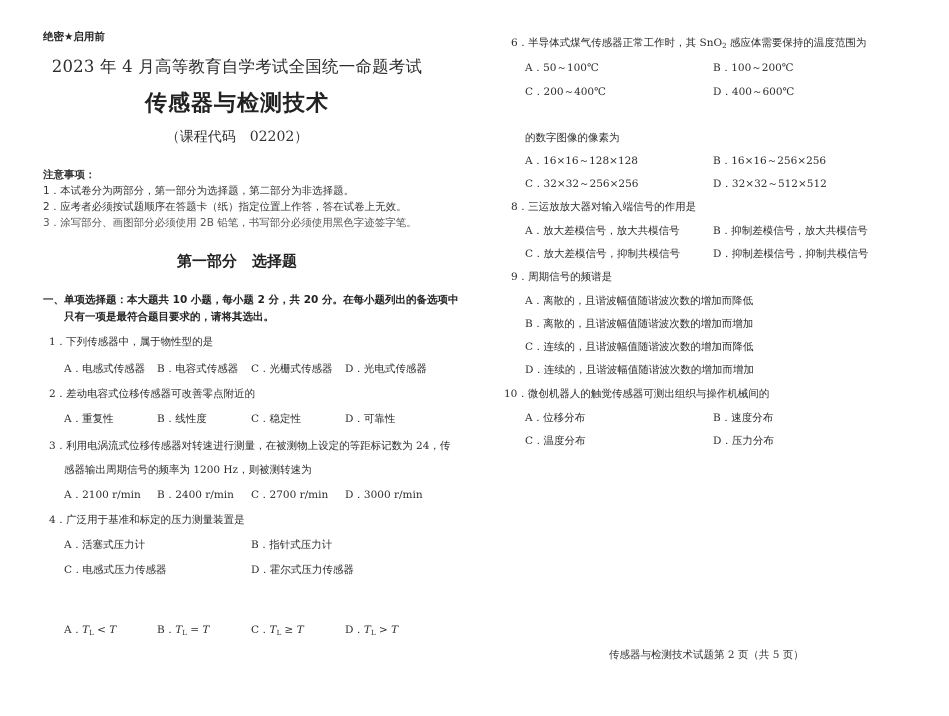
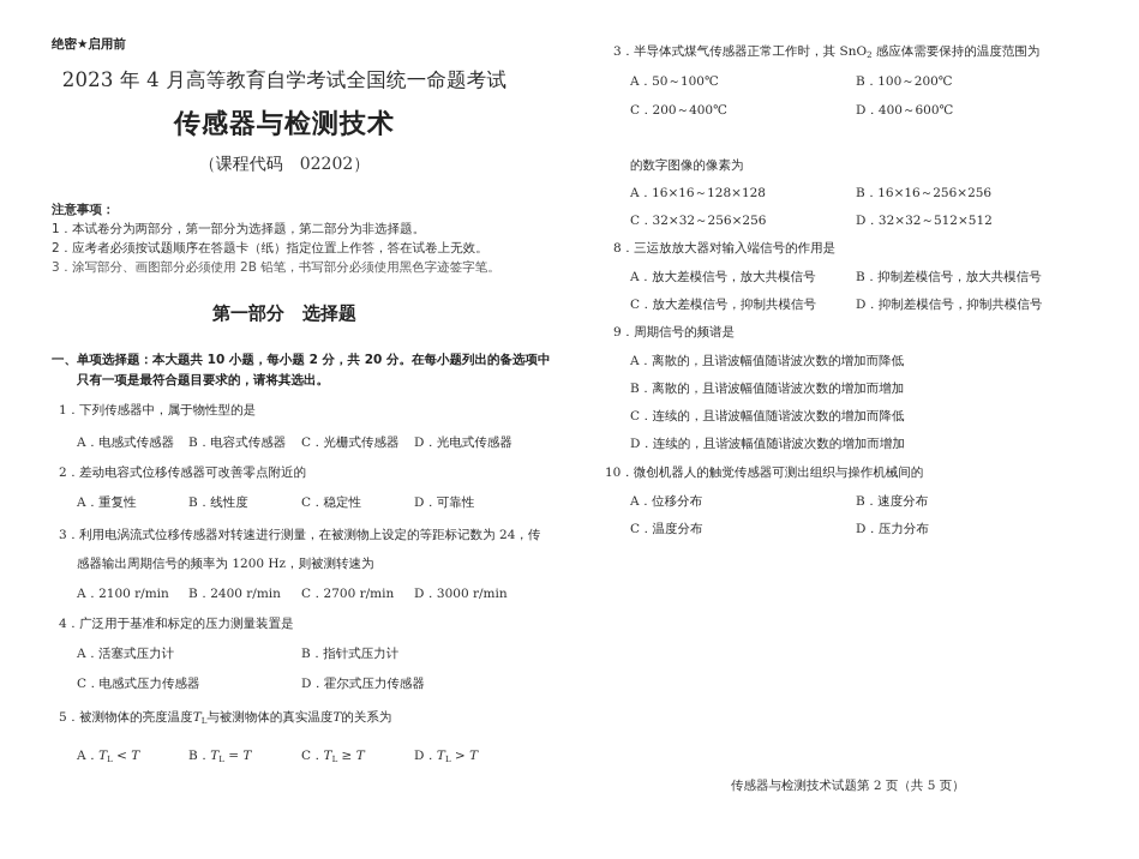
  绝密★启用前
  2023 年 4 月高等教育自学考试全国统一命题考试
  传感器与检测技术
  （课程代码 02202）
  注意事项：
  1．本试卷分为两部分，第一部分为选择题，第二部分为非选择题。
  2．应考者必须按试题顺序在答题卡（纸）指定位置上作答，答在试卷上无效。
  3．涂写部分、画图部分必须使用 2B 铅笔，书写部分必须使用黑色字迹签字笔。
  第一部分 选择题
  一、单项选择题：本大题共 10 小题，每小题 2 分，共 20 分。在每小题列出的备选项中
  只有一项是最符合题目要求的，请将其选出。
  1．下列传感器中，属于物性型的是
  A．电感式传感器
  B．电容式传感器
  C．光栅式传感器
  D．光电式传感器
  2．差动电容式位移传感器可改善零点附近的
  A．重复性
  B．线性度
  C．稳定性
  D．可靠性
  3．利用电涡流式位移传感器对转速进行测量，在被测物上设定的等距标记数为 24，传
  感器输出周期信号的频率为 1200 Hz，则被测转速为
  A．2100 r/min
  B．2400 r/min
  C．2700 r/min
  D．3000 r/min
  4．广泛用于基准和标定的压力测量装置是
  A．活塞式压力计
  B．指针式压力计
  C．电感式压力传感器
  D．霍尔式压力传感器
+ 5．被测物体的亮度温度TL与被测物体的真实温度T的关系为
  A．TL < T
  B．TL = T
  C．TL ≥ T
  D．TL > T
- 6．半导体式煤气传感器正常工作时，其 SnO2 感应体需要保持的温度范围为
+ 3．半导体式煤气传感器正常工作时，其 SnO2 感应体需要保持的温度范围为
  A．50～100℃
  B．100～200℃
  C．200～400℃
  D．400～600℃
  的数字图像的像素为
  A．16×16～128×128
  B．16×16～256×256
  C．32×32～256×256
  D．32×32～512×512
  8．三运放放大器对输入端信号的作用是
  A．放大差模信号，放大共模信号
  B．抑制差模信号，放大共模信号
  C．放大差模信号，抑制共模信号
  D．抑制差模信号，抑制共模信号
  9．周期信号的频谱是
  A．离散的，且谐波幅值随谐波次数的增加而降低
  B．离散的，且谐波幅值随谐波次数的增加而增加
  C．连续的，且谐波幅值随谐波次数的增加而降低
  D．连续的，且谐波幅值随谐波次数的增加而增加
  10．微创机器人的触觉传感器可测出组织与操作机械间的
  A．位移分布
  B．速度分布
  C．温度分布
  D．压力分布
  传感器与检测技术试题第 2 页（共 5 页）
